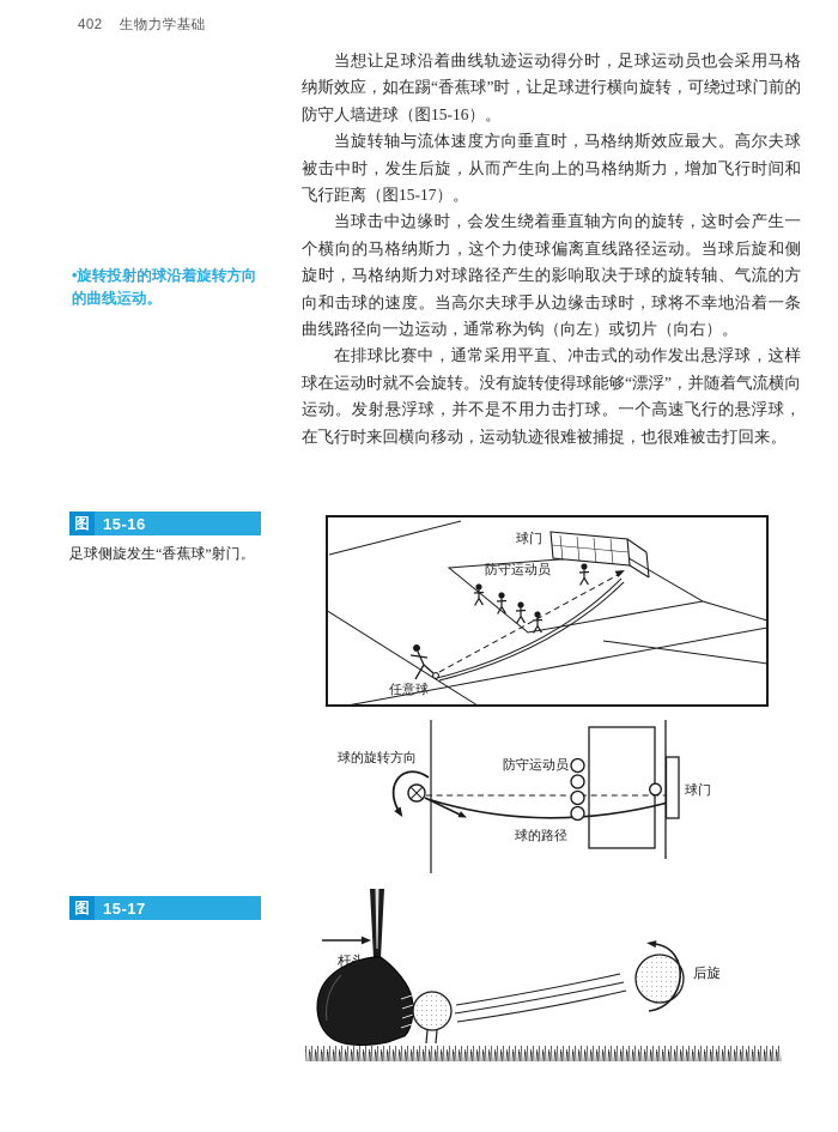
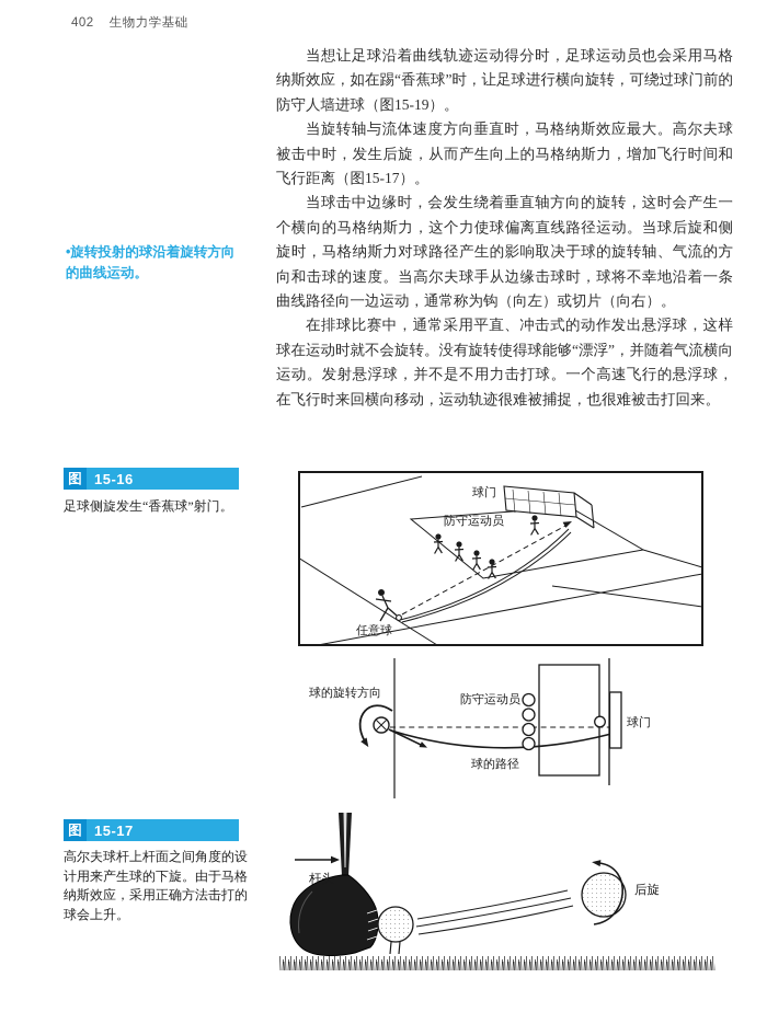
  402 生物力学基础
- 当想让足球沿着曲线轨迹运动得分时，足球运动员也会采用马格纳斯效应，如在踢“香蕉球”时，让足球进行横向旋转，可绕过球门前的防守人墙进球（图15-16）。
+ 当想让足球沿着曲线轨迹运动得分时，足球运动员也会采用马格纳斯效应，如在踢“香蕉球”时，让足球进行横向旋转，可绕过球门前的防守人墙进球（图15-19）。
  当旋转轴与流体速度方向垂直时，马格纳斯效应最大。高尔夫球被击中时，发生后旋，从而产生向上的马格纳斯力，增加飞行时间和飞行距离（图15-17）。
  当球击中边缘时，会发生绕着垂直轴方向的旋转，这时会产生一个横向的马格纳斯力，这个力使球偏离直线路径运动。当球后旋和侧旋时，马格纳斯力对球路径产生的影响取决于球的旋转轴、气流的方向和击球的速度。当高尔夫球手从边缘击球时，球将不幸地沿着一条曲线路径向一边运动，通常称为钩（向左）或切片（向右）。
  在排球比赛中，通常采用平直、冲击式的动作发出悬浮球，这样球在运动时就不会旋转。没有旋转使得球能够“漂浮”，并随着气流横向运动。发射悬浮球，并不是不用力击打球。一个高速飞行的悬浮球，在飞行时来回横向移动，运动轨迹很难被捕捉，也很难被击打回来。
  •旋转投射的球沿着旋转方向的曲线运动。
  图
  15-16
  足球侧旋发生“香蕉球”射门。
  球门
  防守运动员
  任意球
  球的旋转方向
  防守运动员
  球门
  球的路径
  图
  15-17
+ 高尔夫球杆上杆面之间角度的设计用来产生球的下旋。由于马格纳斯效应，采用正确方法击打的球会上升。
  杆头
  后旋
